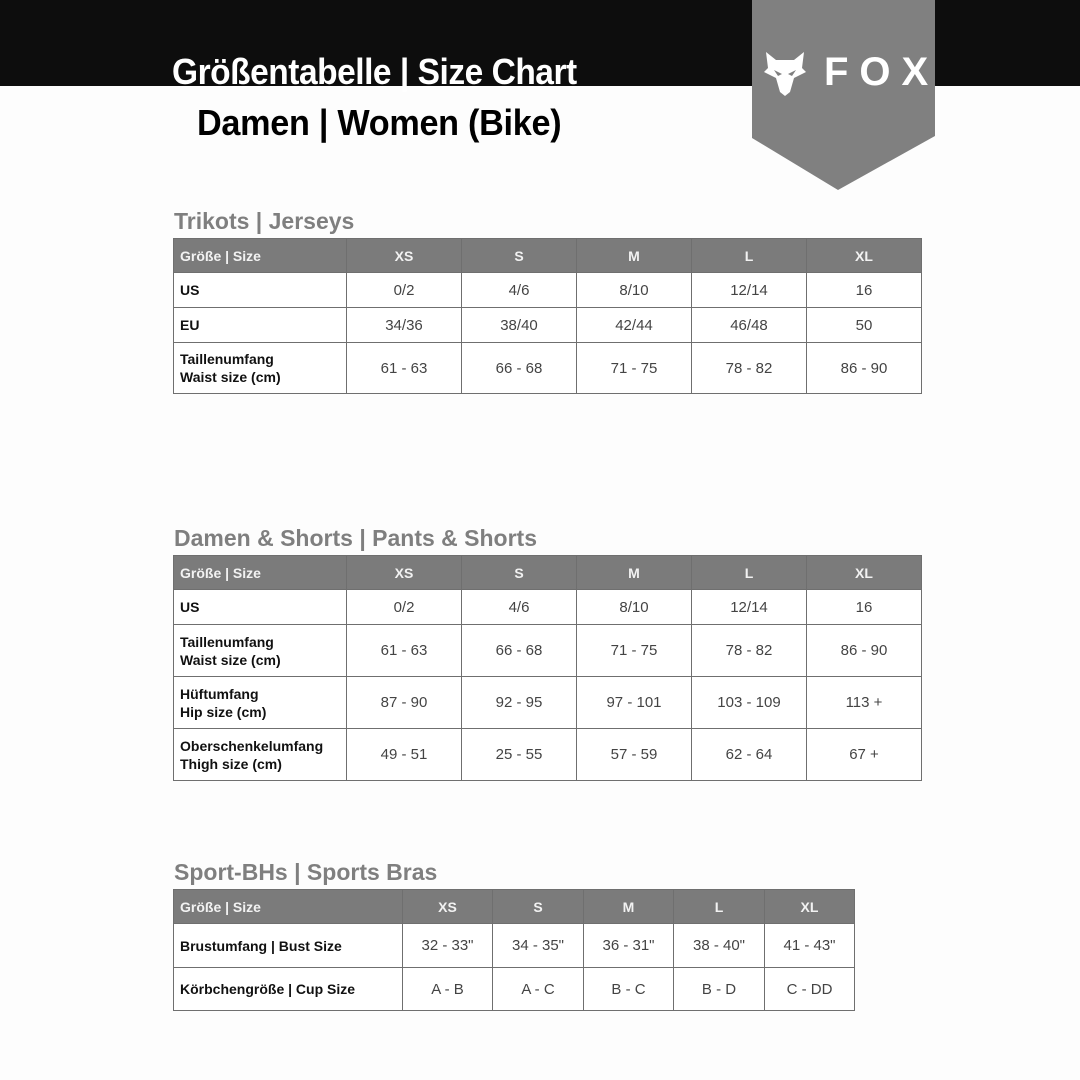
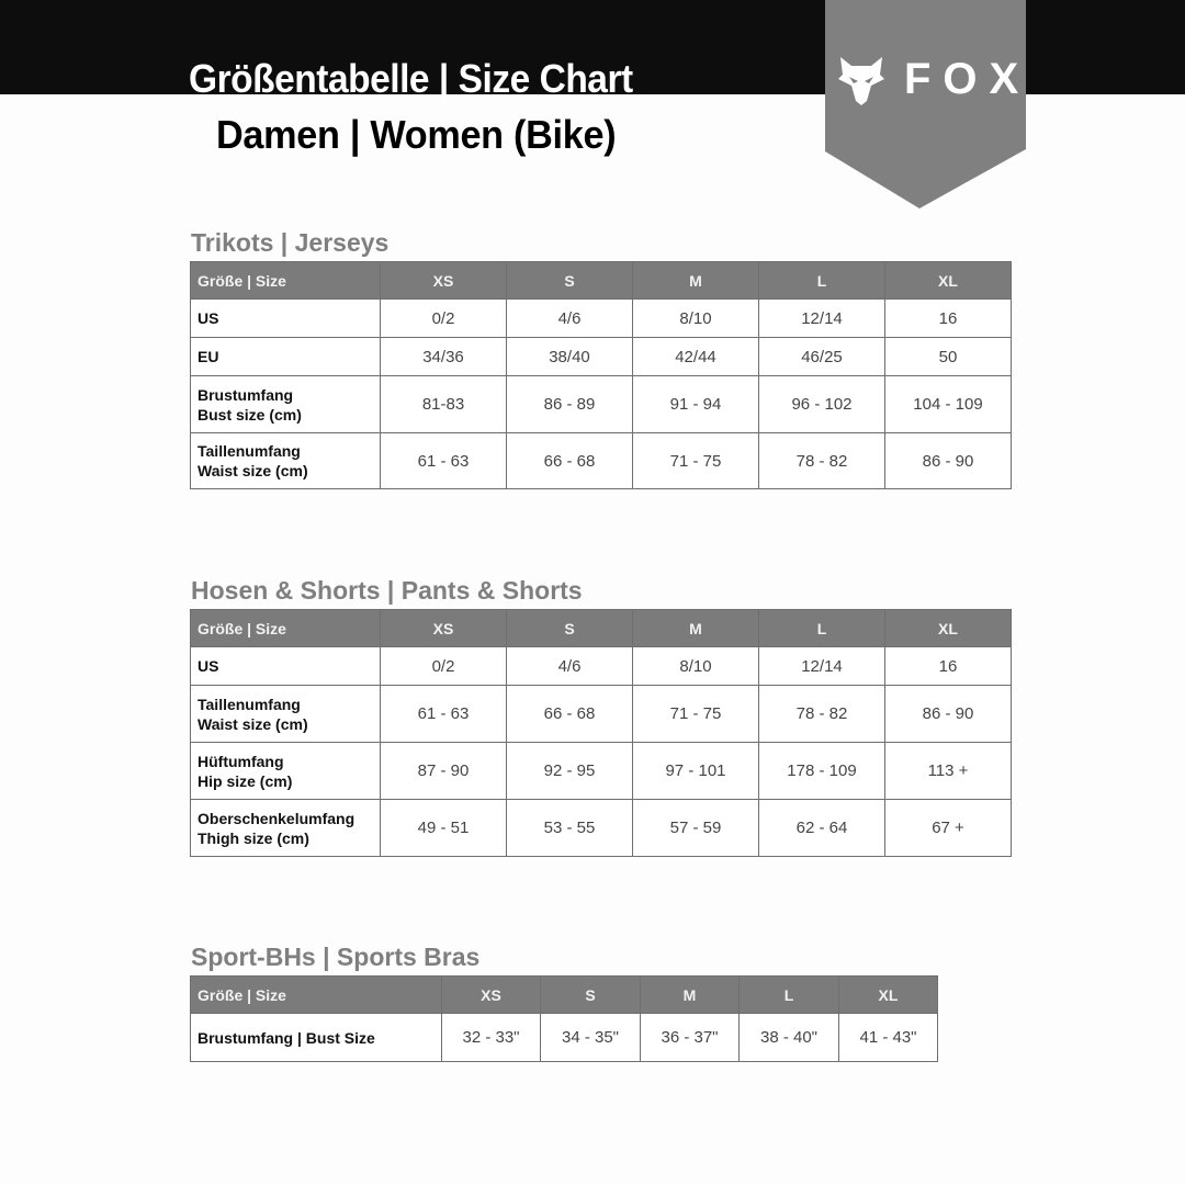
  Größentabelle | Size Chart
  Damen | Women (Bike)
  FOX
  Trikots | Jerseys
  Größe | Size	XS	S	M	L	XL
  US	0/2	4/6	8/10	12/14	16
- EU	34/36	38/40	42/44	46/48	50
+ EU	34/36	38/40	42/44	46/25	50
+ BrustumfangBust size (cm)	81-83	86 - 89	91 - 94	96 - 102	104 - 109
  TaillenumfangWaist size (cm)	61 - 63	66 - 68	71 - 75	78 - 82	86 - 90
- Damen & Shorts | Pants & Shorts
+ Hosen & Shorts | Pants & Shorts
  Größe | Size	XS	S	M	L	XL
  US	0/2	4/6	8/10	12/14	16
  TaillenumfangWaist size (cm)	61 - 63	66 - 68	71 - 75	78 - 82	86 - 90
- HüftumfangHip size (cm)	87 - 90	92 - 95	97 - 101	103 - 109	113 +
+ HüftumfangHip size (cm)	87 - 90	92 - 95	97 - 101	178 - 109	113 +
- OberschenkelumfangThigh size (cm)	49 - 51	25 - 55	57 - 59	62 - 64	67 +
+ OberschenkelumfangThigh size (cm)	49 - 51	53 - 55	57 - 59	62 - 64	67 +
  Sport-BHs | Sports Bras
  Größe | Size	XS	S	M	L	XL
- Brustumfang | Bust Size	32 - 33"	34 - 35"	36 - 31"	38 - 40"	41 - 43"
+ Brustumfang | Bust Size	32 - 33"	34 - 35"	36 - 37"	38 - 40"	41 - 43"
- Körbchengröße | Cup Size	A - B	A - C	B - C	B - D	C - DD
